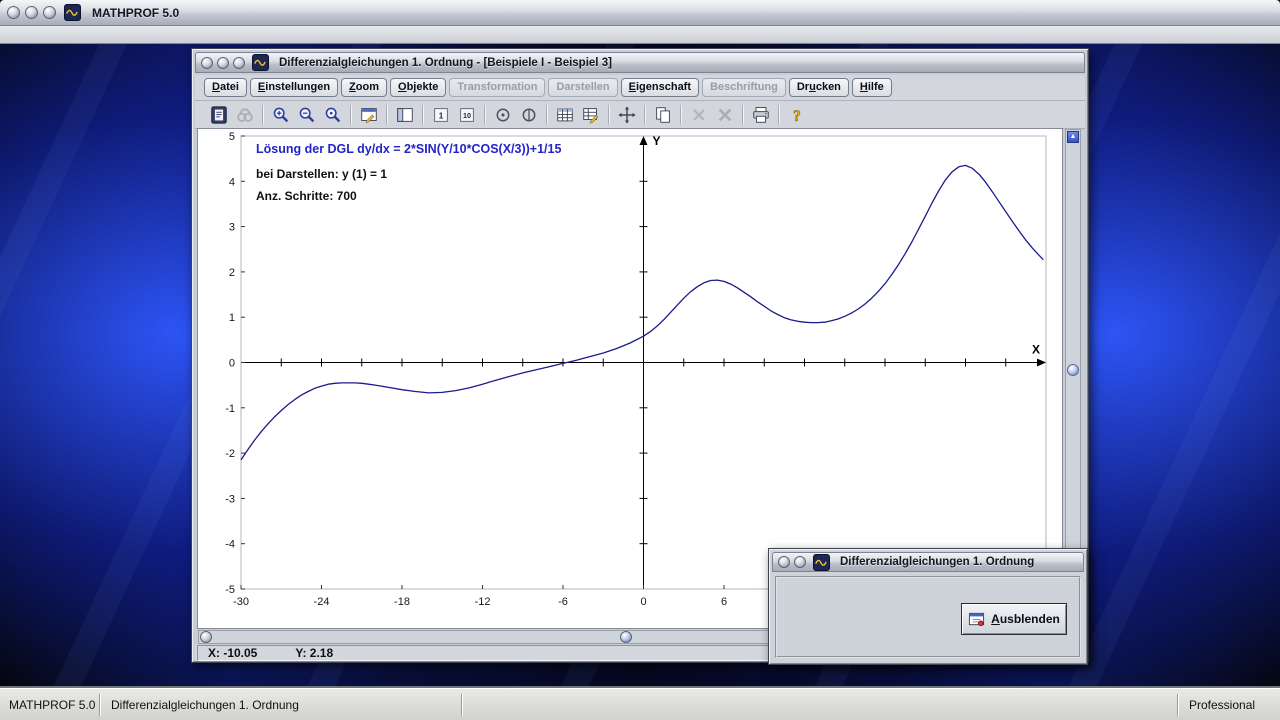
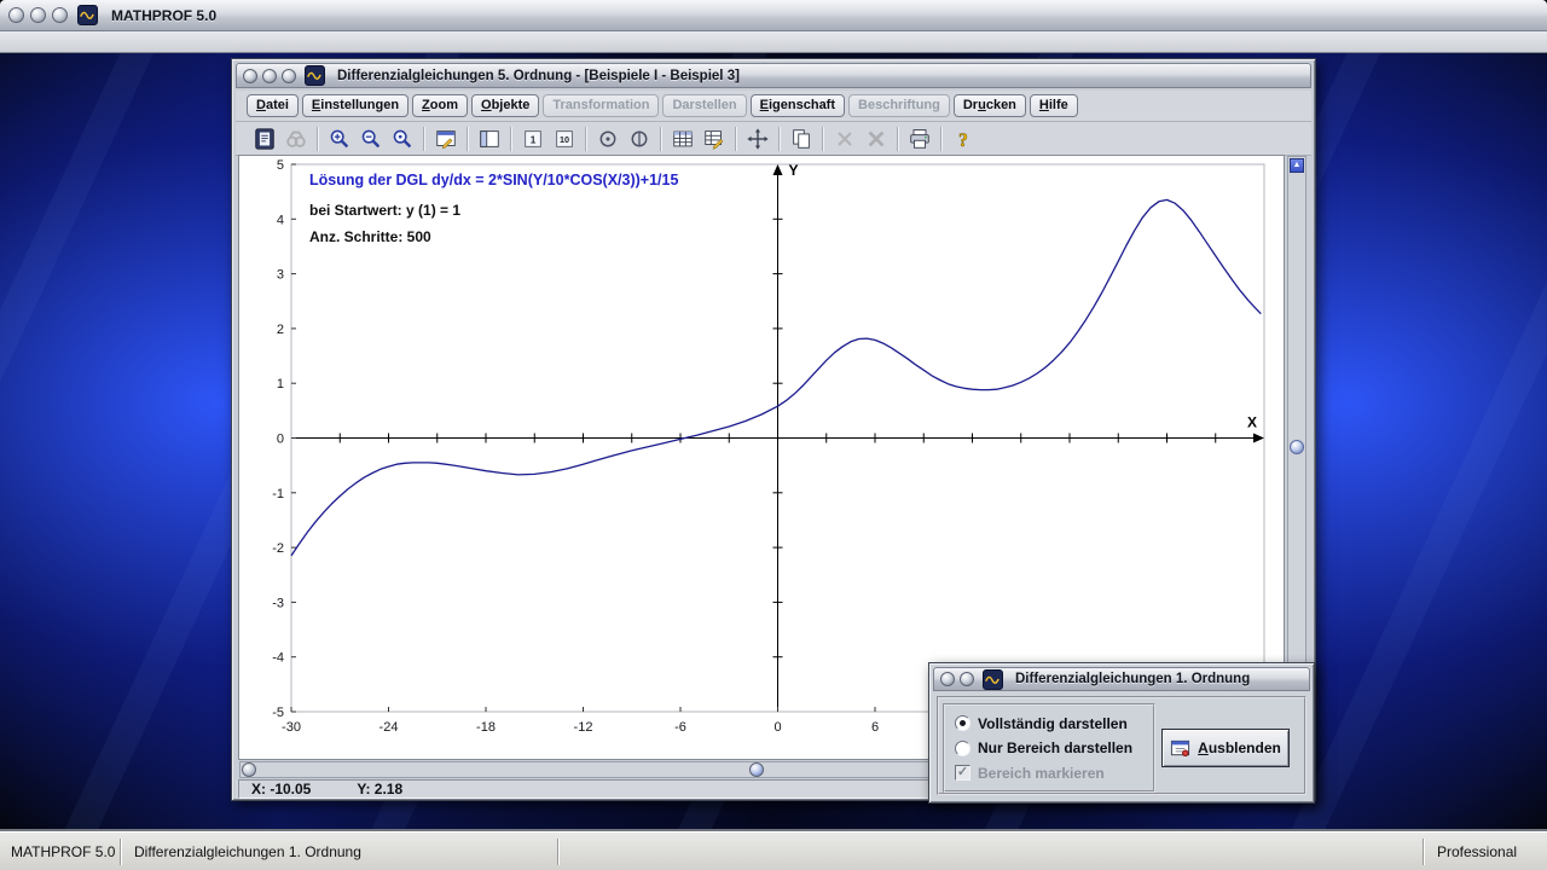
  MATHPROF 5.0
- Differenzialgleichungen 1. Ordnung - [Beispiele I - Beispiel 3]
+ Differenzialgleichungen 5. Ordnung - [Beispiele I - Beispiel 3]
  Datei
  Einstellungen
  Zoom
  Objekte
  Transformation
  Darstellen
  Eigenschaft
  Beschriftung
  Drucken
  Hilfe
  1
  10
  ?
  5
  4
  3
  2
  1
  0
  -1
  -2
  -3
  -4
  -5
  -30
  -24
  -18
  -12
  -6
  0
  6
  X
  Y
  Lösung der DGL dy/dx = 2*SIN(Y/10*COS(X/3))+1/15
- bei Darstellen: y (1) = 1
+ bei Startwert: y (1) = 1
- Anz. Schritte: 700
+ Anz. Schritte: 500
  X: -10.05
  Y: 2.18
  Differenzialgleichungen 1. Ordnung
+ Vollständig darstellen
+ Nur Bereich darstellen
+ ✓
+ Bereich markieren
  Ausblenden
  MATHPROF 5.0
  Differenzialgleichungen 1. Ordnung
  Professional
